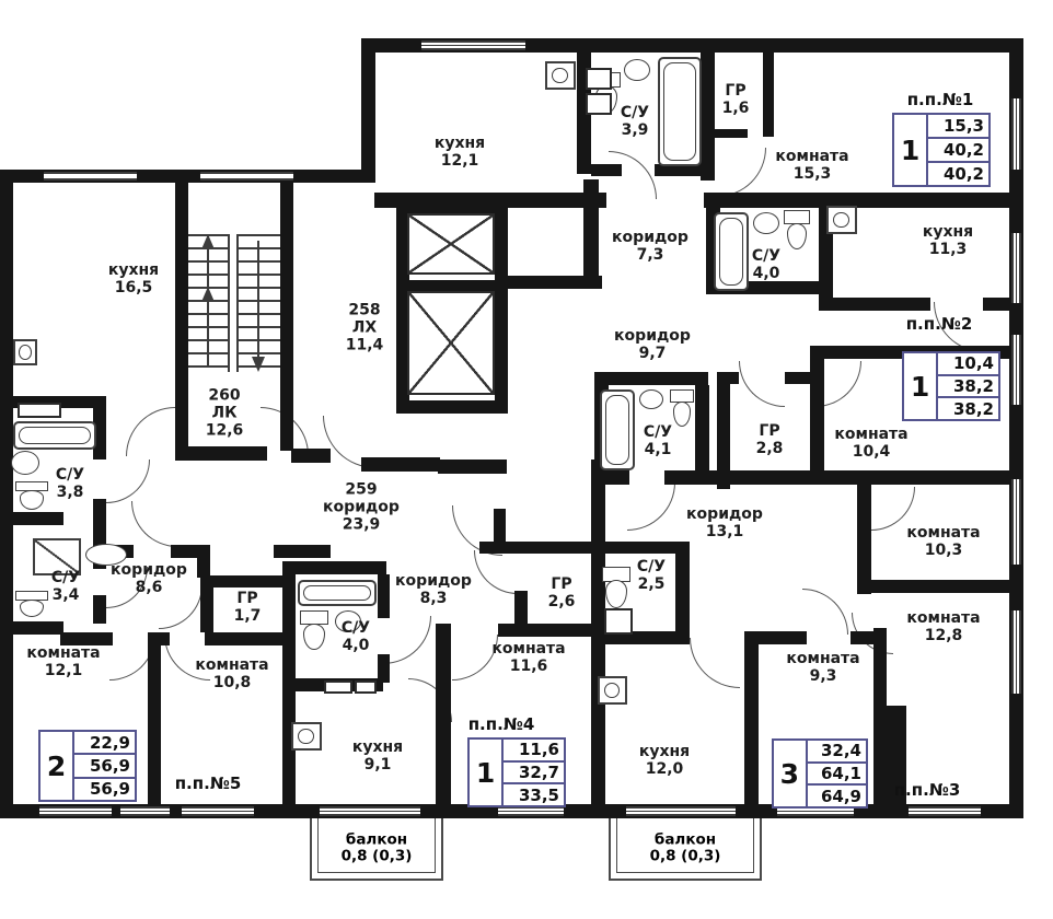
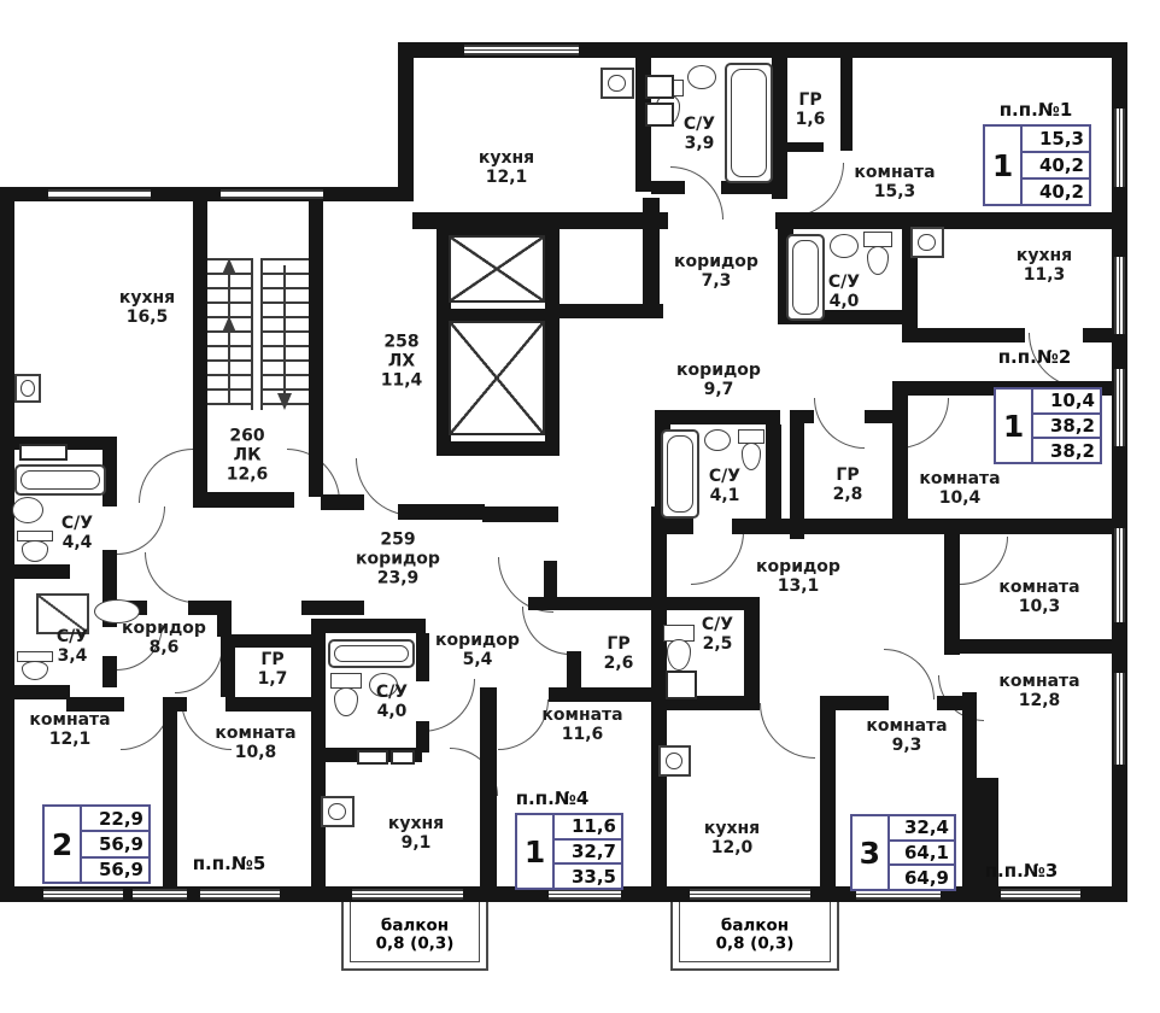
  кухня
  12,1
  С/У
  3,9
  ГР
  1,6
  комната
  15,3
  коридор
  7,3
  С/У
  4,0
  кухня
  11,3
  коридор
  9,7
  С/У
  4,1
  ГР
  2,8
  комната
  10,4
  кухня
  16,5
  С/У
- 3,8
+ 4,4
  С/У
  3,4
  коридор
  8,6
  ГР
  1,7
  комната
  12,1
  комната
  10,8
  коридор
- 8,3
+ 5,4
  С/У
  4,0
  ГР
  2,6
  комната
  11,6
  кухня
  9,1
  коридор
  13,1
  С/У
  2,5
  кухня
  12,0
  комната
  9,3
  комната
  10,3
  комната
  12,8
  258
  ЛХ
  11,4
  260
  ЛК
  12,6
  259
  коридор
  23,9
  п.п.№1
  п.п.№2
  п.п.№3
  п.п.№4
  п.п.№5
  1
  15,3
  40,2
  40,2
  1
  10,4
  38,2
  38,2
  3
  32,4
  64,1
  64,9
  1
  11,6
  32,7
  33,5
  2
  22,9
  56,9
  56,9
  балкон
  0,8 (0,3)
  балкон
  0,8 (0,3)
